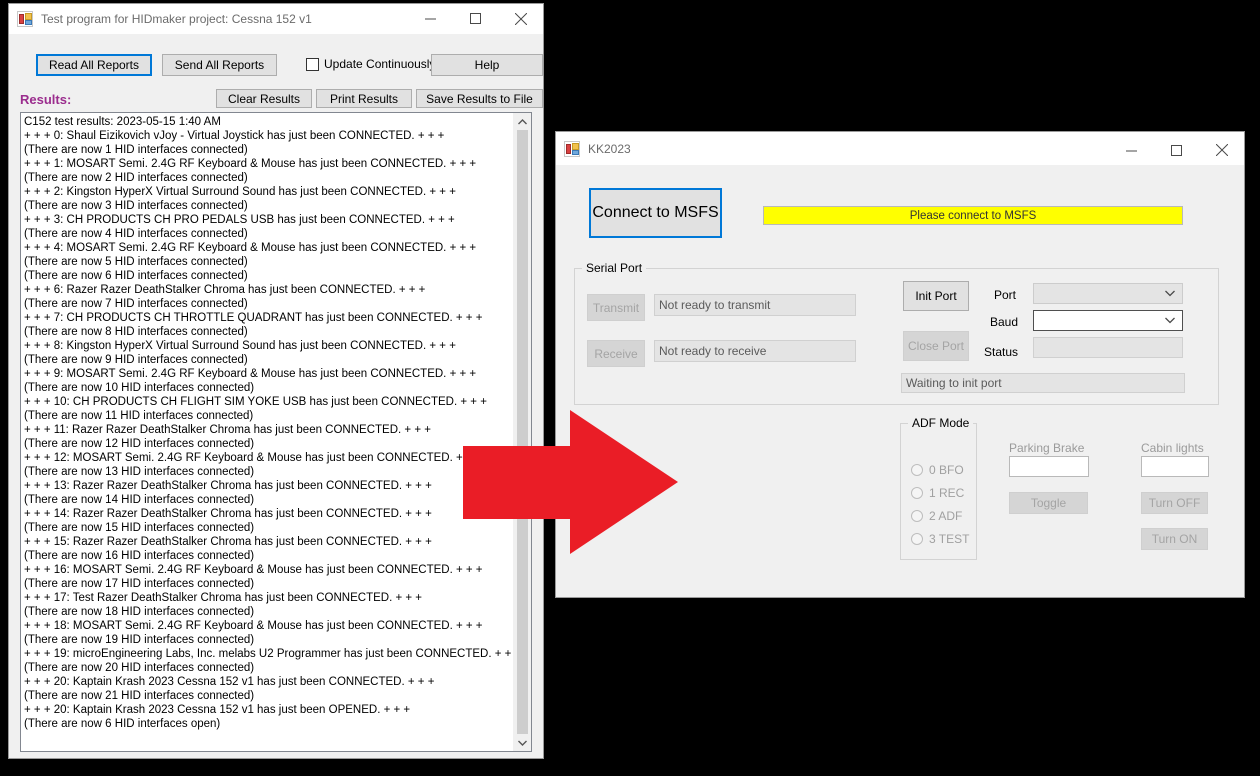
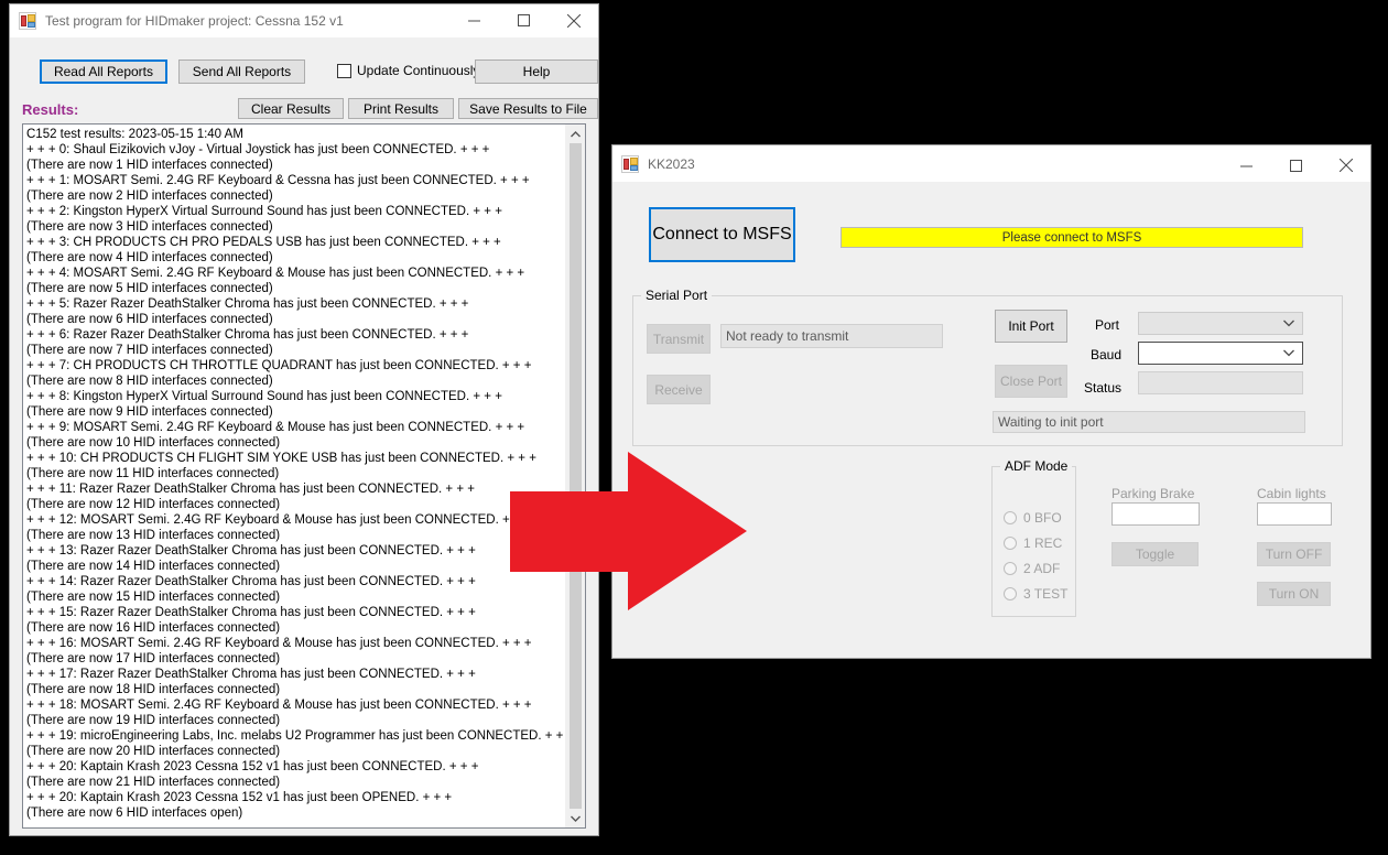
  Test program for HIDmaker project: Cessna 152 v1
  Read All Reports
  Send All Reports
  Update Continuousl
  Help
  Results:
  Clear Results
  Print Results
  Save Results to File
  C152 test results: 2023-05-15 1:40 AM
  + + + 0: Shaul Eizikovich vJoy - Virtual Joystick has just been CONNECTED. + + +
  (There are now 1 HID interfaces connected)
- + + + 1: MOSART Semi. 2.4G RF Keyboard & Mouse has just been CONNECTED. + + +
+ + + + 1: MOSART Semi. 2.4G RF Keyboard & Cessna has just been CONNECTED. + + +
  (There are now 2 HID interfaces connected)
  + + + 2: Kingston HyperX Virtual Surround Sound has just been CONNECTED. + + +
  (There are now 3 HID interfaces connected)
  + + + 3: CH PRODUCTS CH PRO PEDALS USB has just been CONNECTED. + + +
  (There are now 4 HID interfaces connected)
  + + + 4: MOSART Semi. 2.4G RF Keyboard & Mouse has just been CONNECTED. + + +
  (There are now 5 HID interfaces connected)
+ + + + 5: Razer Razer DeathStalker Chroma has just been CONNECTED. + + +
  (There are now 6 HID interfaces connected)
  + + + 6: Razer Razer DeathStalker Chroma has just been CONNECTED. + + +
  (There are now 7 HID interfaces connected)
  + + + 7: CH PRODUCTS CH THROTTLE QUADRANT has just been CONNECTED. + + +
  (There are now 8 HID interfaces connected)
  + + + 8: Kingston HyperX Virtual Surround Sound has just been CONNECTED. + + +
  (There are now 9 HID interfaces connected)
  + + + 9: MOSART Semi. 2.4G RF Keyboard & Mouse has just been CONNECTED. + + +
  (There are now 10 HID interfaces connected)
  + + + 10: CH PRODUCTS CH FLIGHT SIM YOKE USB has just been CONNECTED. + + +
  (There are now 11 HID interfaces connected)
  + + + 11: Razer Razer DeathStalker Chroma has just been CONNECTED. + + +
  (There are now 12 HID interfaces connected)
  + + + 12: MOSART Semi. 2.4G RF Keyboard & Mouse has just been CONNECTED. +
  (There are now 13 HID interfaces connected)
  + + + 13: Razer Razer DeathStalker Chroma has just been CONNECTED. + + +
  (There are now 14 HID interfaces connected)
  + + + 14: Razer Razer DeathStalker Chroma has just been CONNECTED. + + +
  (There are now 15 HID interfaces connected)
  + + + 15: Razer Razer DeathStalker Chroma has just been CONNECTED. + + +
  (There are now 16 HID interfaces connected)
  + + + 16: MOSART Semi. 2.4G RF Keyboard & Mouse has just been CONNECTED. + + +
  (There are now 17 HID interfaces connected)
- + + + 17: Test Razer DeathStalker Chroma has just been CONNECTED. + + +
+ + + + 17: Razer Razer DeathStalker Chroma has just been CONNECTED. + + +
  (There are now 18 HID interfaces connected)
  + + + 18: MOSART Semi. 2.4G RF Keyboard & Mouse has just been CONNECTED. + + +
  (There are now 19 HID interfaces connected)
  + + + 19: microEngineering Labs, Inc. melabs U2 Programmer has just been CONNECTED. + +
  (There are now 20 HID interfaces connected)
  + + + 20: Kaptain Krash 2023 Cessna 152 v1 has just been CONNECTED. + + +
  (There are now 21 HID interfaces connected)
  + + + 20: Kaptain Krash 2023 Cessna 152 v1 has just been OPENED. + + +
  (There are now 6 HID interfaces open)
  KK2023
  Connect to MSFS
  Please connect to MSFS
  Serial Port
  Transmit
  Not ready to transmit
  Receive
- Not ready to receive
  Init Port
  Close Port
  Port
  Baud
  Status
  Waiting to init port
  ADF Mode
  0 BFO
  1 REC
  2 ADF
  3 TEST
  Parking Brake
  Toggle
  Cabin lights
  Turn OFF
  Turn ON
